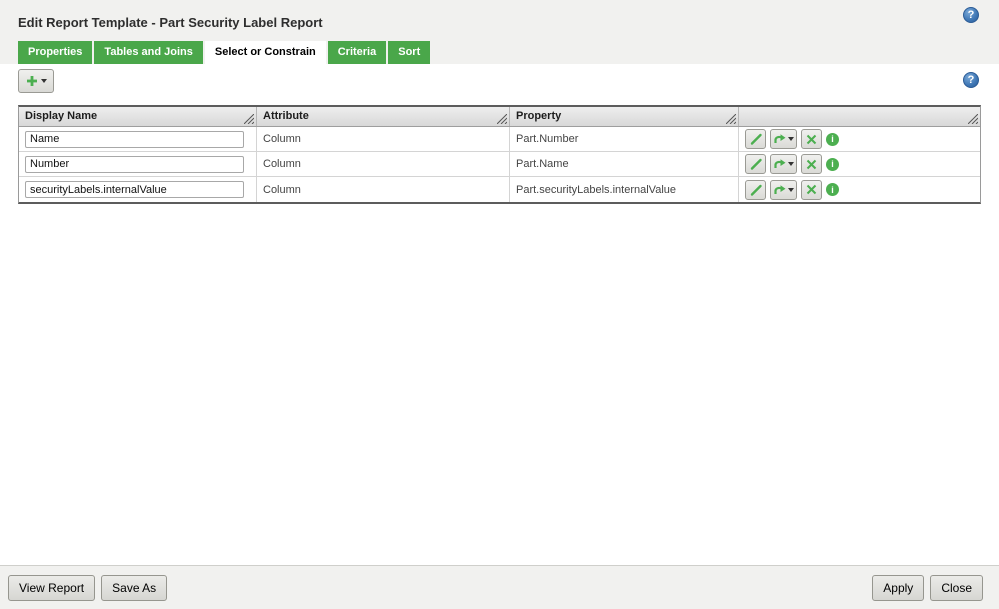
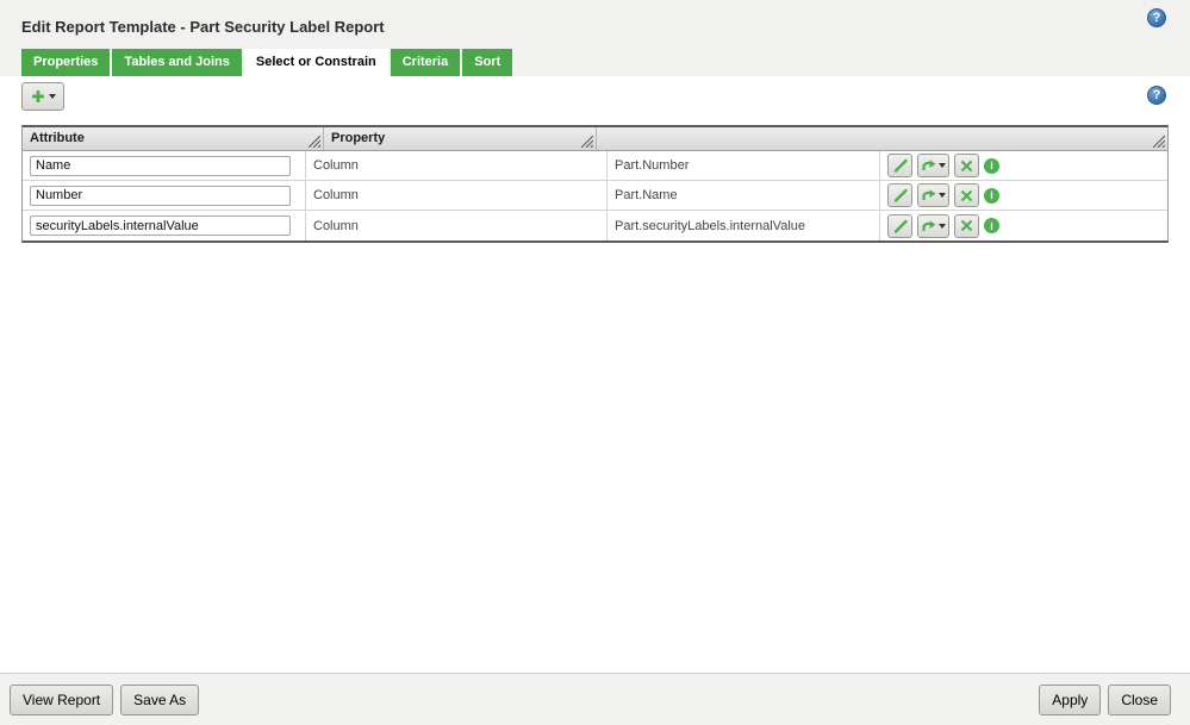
  Edit Report Template - Part Security Label Report
  ?
  Properties
  Tables and Joins
  Select or Constrain
  Criteria
  Sort
  ?
- Display Name
  Attribute
  Property
  Name
  Column
  Part.Number
  i
  Number
  Column
  Part.Name
  i
  securityLabels.internalValue
  Column
  Part.securityLabels.internalValue
  i
  View Report
  Save As
  Apply
  Close
